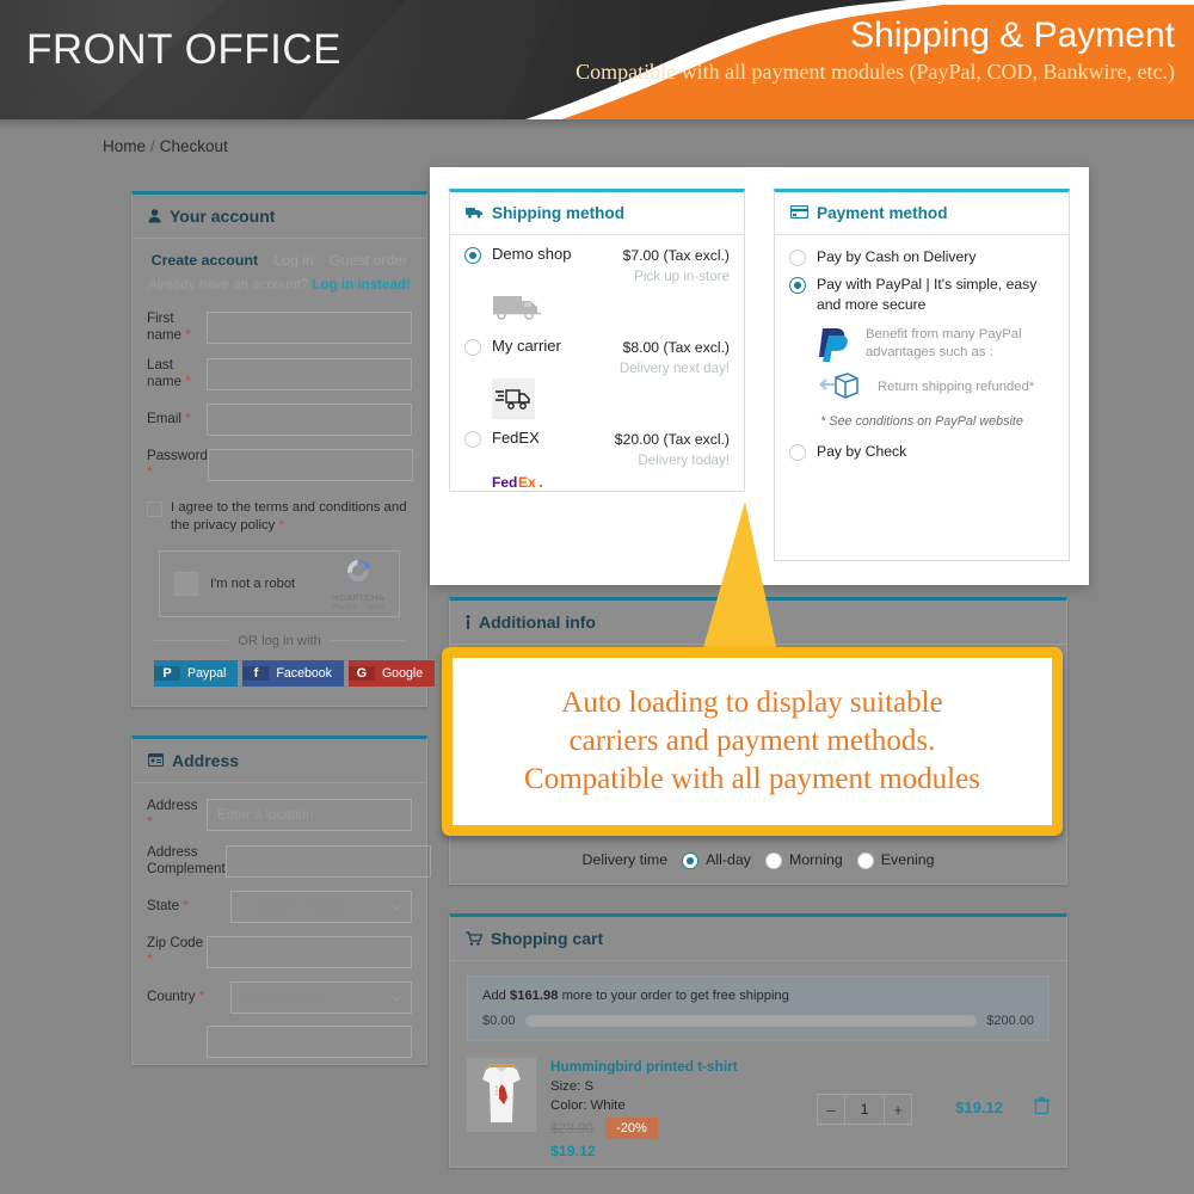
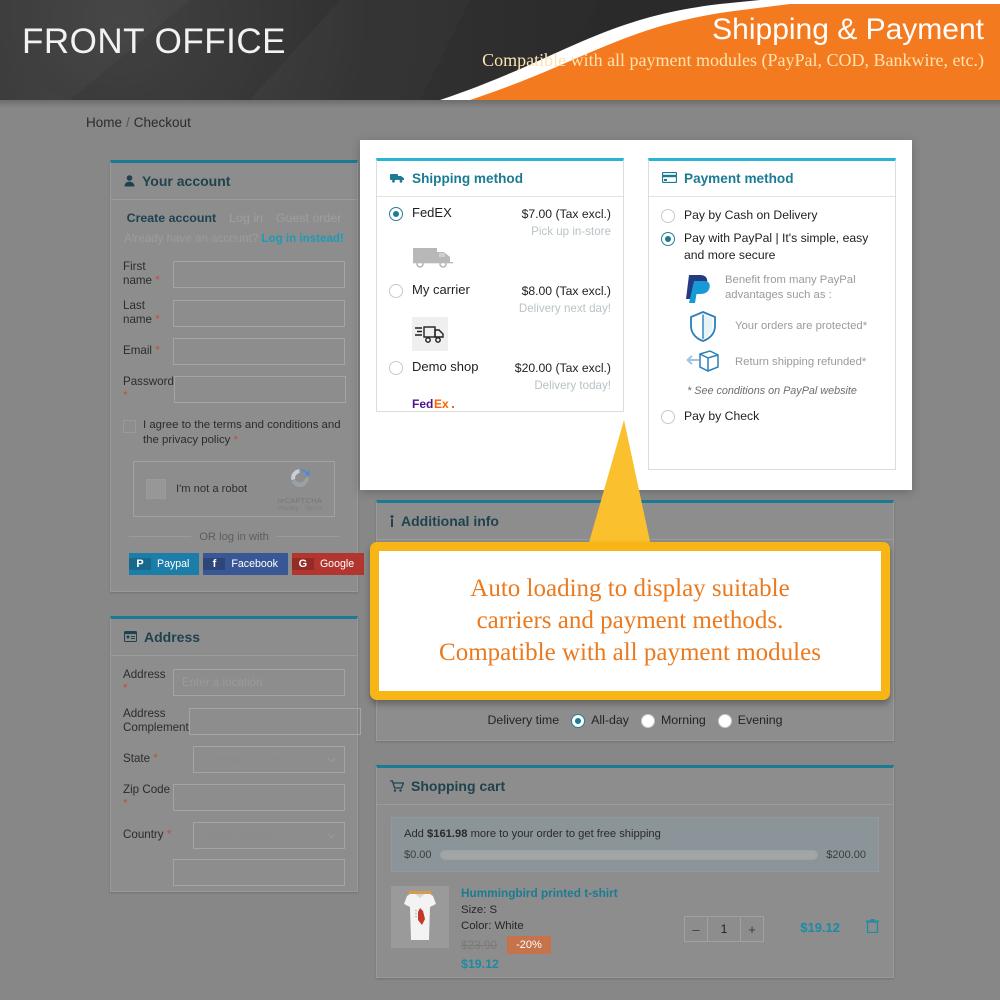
  FRONT OFFICE
  Shipping & Payment
  Compatible with all payment modules (PayPal, COD, Bankwire, etc.)
  Home / Checkout
  Your account
  Create account
  First name *
  Last name *
  Email *
  Password *
  I agree to the terms and conditions and the privacy policy *
  I'm not a robot
  OR log in with
  P
  Paypal
  f
  Facebook
  G
  Google
  Address
  Address *
  Address Complement
  State *
  Zip Code *
  Country *
  Additional info
  Delivery time
  All-day
  Morning
  Evening
  Shopping cart
  Add $161.98 more to your order to get free shipping
  $0.00
  $200.00
  Hummingbird printed t-shirt
  Size: S
  Color: White
  -20%
  $19.12
  –
  1
  +
  $19.12
  Shipping method
- Demo shop
+ FedEX
  $7.00 (Tax excl.)
  Pick up in-store
  My carrier
  $8.00 (Tax excl.)
  Delivery next day!
- FedEX
+ Demo shop
  $20.00 (Tax excl.)
  Delivery today!
  Fed
  Ex
  Payment method
  Pay by Cash on Delivery
  Pay with PayPal | It's simple, easy and more secure
  Benefit from many PayPal advantages such as :
+ Your orders are protected*
  Return shipping refunded*
  * See conditions on PayPal website
  Pay by Check
  Auto loading to display suitable
  carriers and payment methods.
  Compatible with all payment modules
